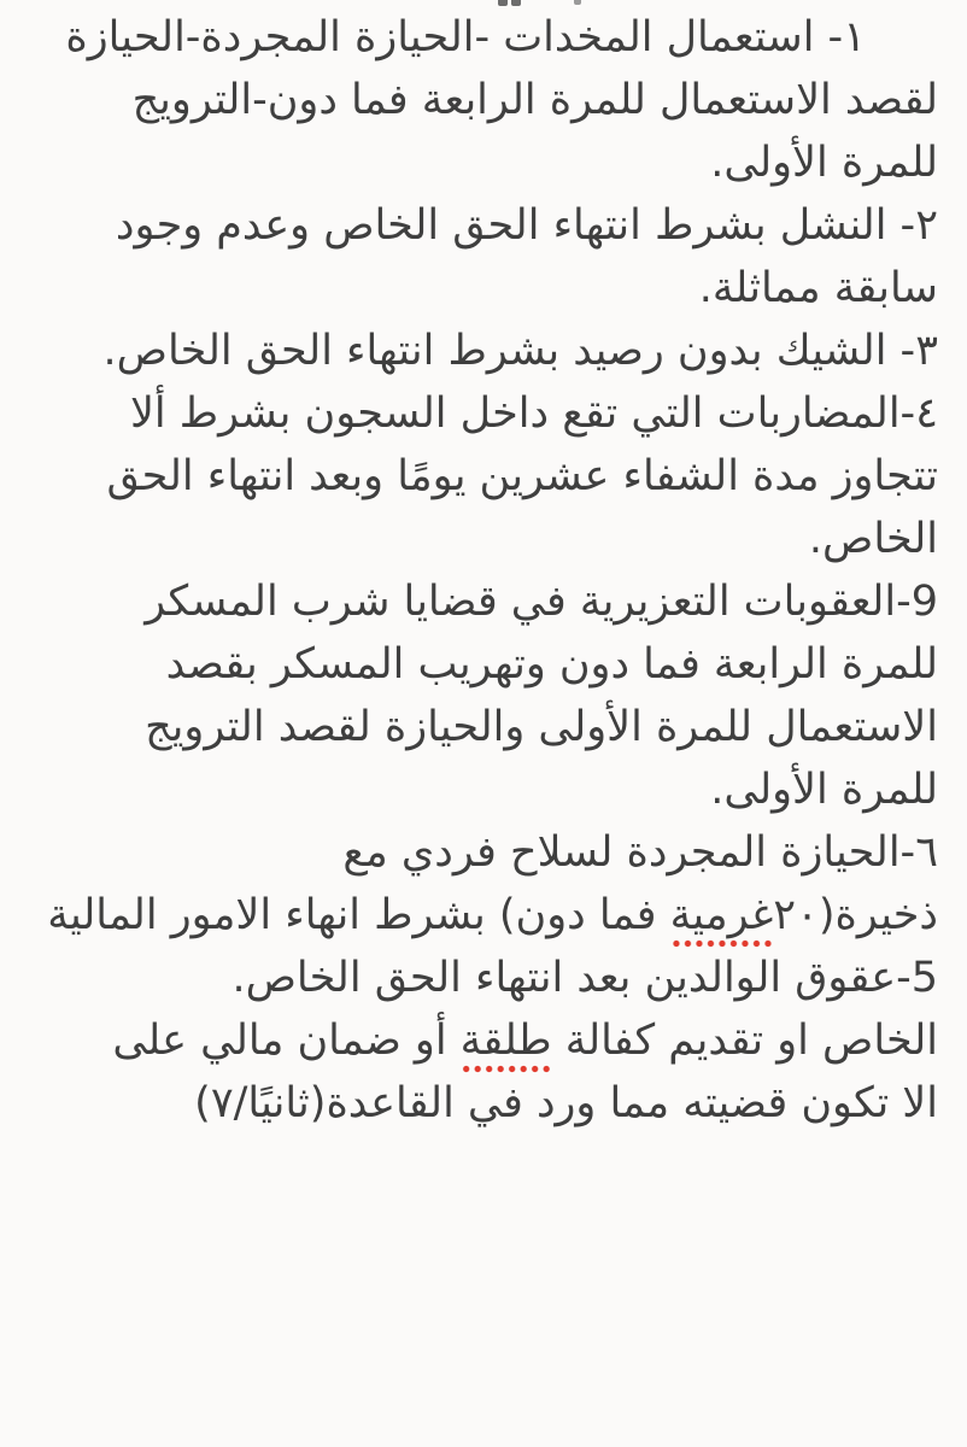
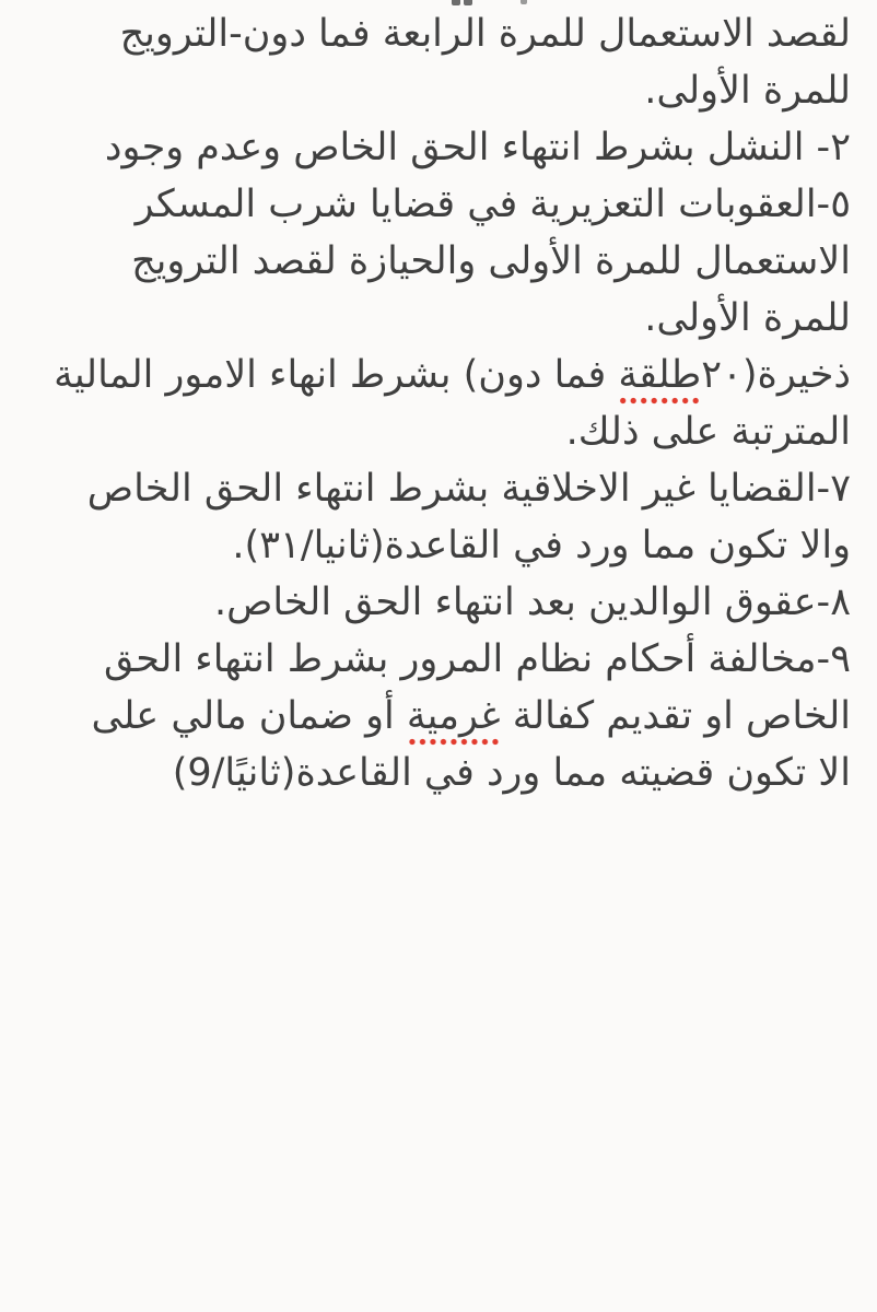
- ١- استعمال المخدات -الحيازة المجردة-الحيازة
  لقصد الاستعمال للمرة الرابعة فما دون-الترويج
  للمرة الأولى.
  ٢- النشل بشرط انتهاء الحق الخاص وعدم وجود
- سابقة مماثلة.
- ٣- الشيك بدون رصيد بشرط انتهاء الحق الخاص.
- ٤-المضاربات التي تقع داخل السجون بشرط ألا
- تتجاوز مدة الشفاء عشرين يومًا وبعد انتهاء الحق
- الخاص.
- 9-العقوبات التعزيرية في قضايا شرب المسكر
+ ٥-العقوبات التعزيرية في قضايا شرب المسكر
- للمرة الرابعة فما دون وتهريب المسكر بقصد
  الاستعمال للمرة الأولى والحيازة لقصد الترويج
  للمرة الأولى.
- ٦-الحيازة المجردة لسلاح فردي مع
- ذخيرة(٢٠غرمية فما دون) بشرط انهاء الامور المالية
+ ذخيرة(٢٠طلقة فما دون) بشرط انهاء الامور المالية
+ المترتبة على ذلك.
+ ٧-القضايا غير الاخلاقية بشرط انتهاء الحق الخاص
+ والا تكون مما ورد في القاعدة(ثانيا/٣١).
- 5-عقوق الوالدين بعد انتهاء الحق الخاص.
+ ٨-عقوق الوالدين بعد انتهاء الحق الخاص.
+ ٩-مخالفة أحكام نظام المرور بشرط انتهاء الحق
- الخاص او تقديم كفالة طلقة أو ضمان مالي على
+ الخاص او تقديم كفالة غرمية أو ضمان مالي على
- الا تكون قضيته مما ورد في القاعدة(ثانيًا/٧)
+ الا تكون قضيته مما ورد في القاعدة(ثانيًا/9)
